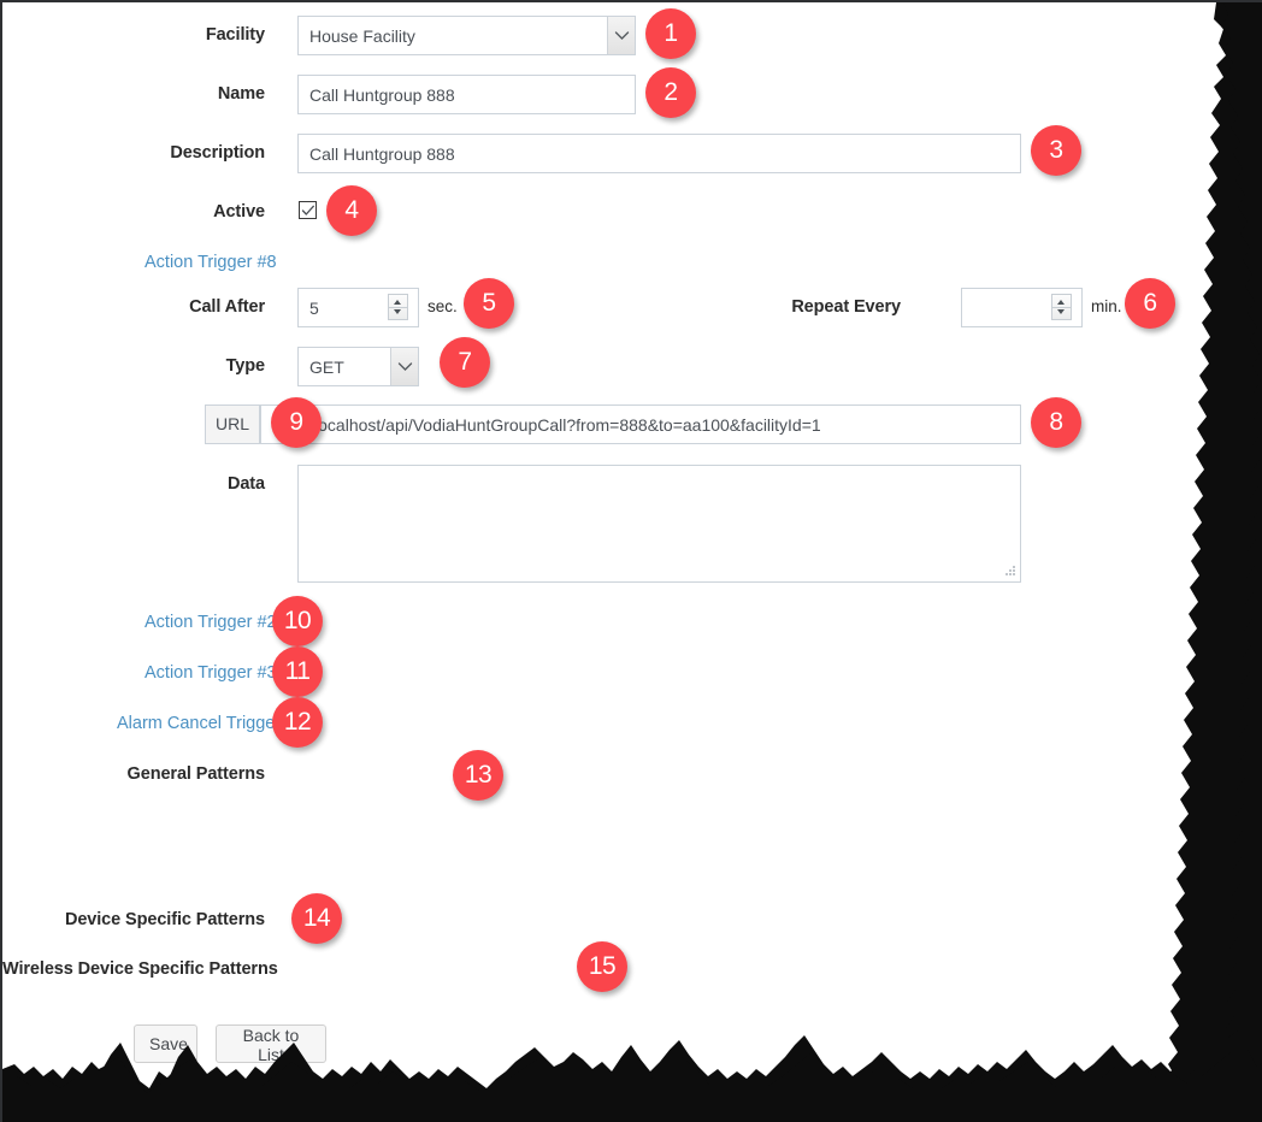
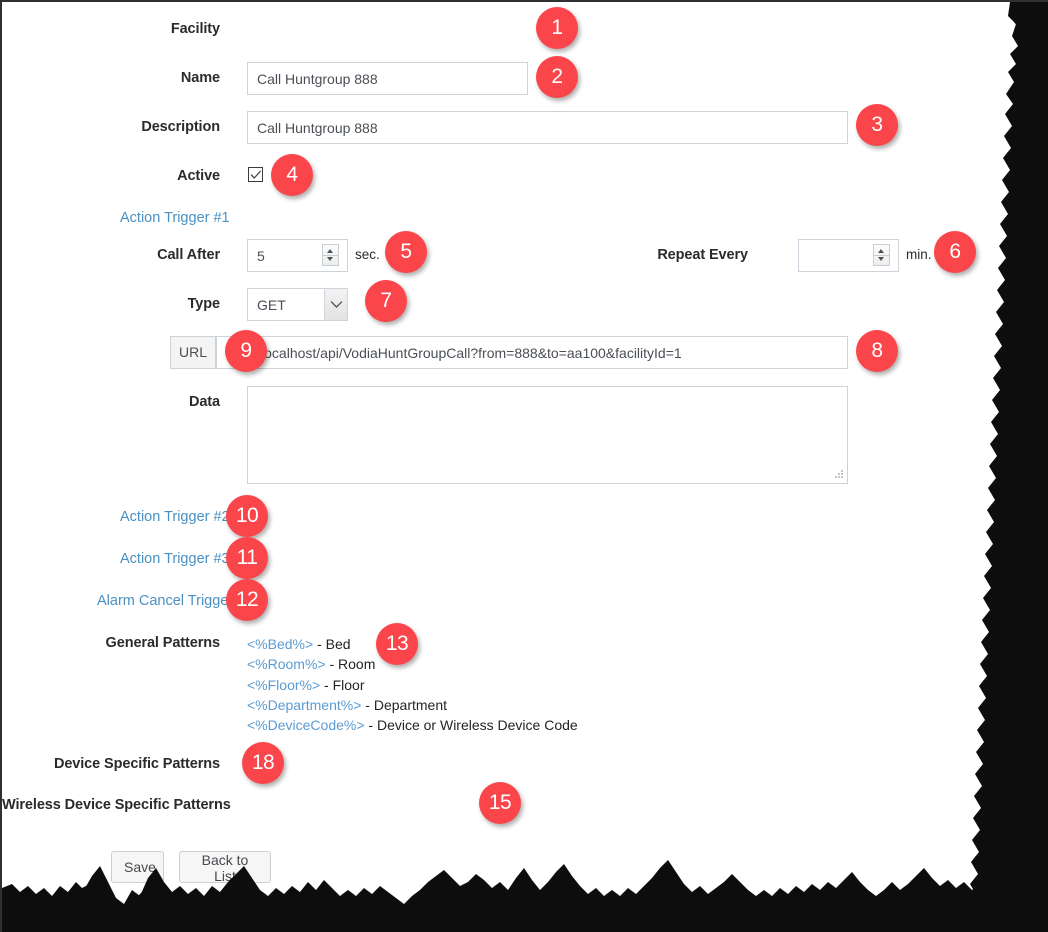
  Facility
- House Facility
  Name
  Call Huntgroup 888
  Description
  Call Huntgroup 888
  Active
- Action Trigger #8
+ Action Trigger #1
  Call After
  5
  sec.
  Repeat Every
  min.
  Type
  GET
  URL
  ocalhost/api/VodiaHuntGroupCall?from=888&to=aa100&facilityId=1
  Data
  Action Trigger #
  Action Trigger #
  Alarm Cancel Trigge
  General Patterns
+ <%Bed%> - Bed
+ <%Room%> - Room
+ <%Floor%> - Floor
+ <%Department%> - Department
+ <%DeviceCode%> - Device or Wireless Device Code
  Device Specific Patterns
  Wireless Device Specific Patterns
  Save
  Back to List
  1
  2
  3
  4
  5
  6
  7
  8
  9
  10
  11
  12
  13
- 14
+ 18
  15
